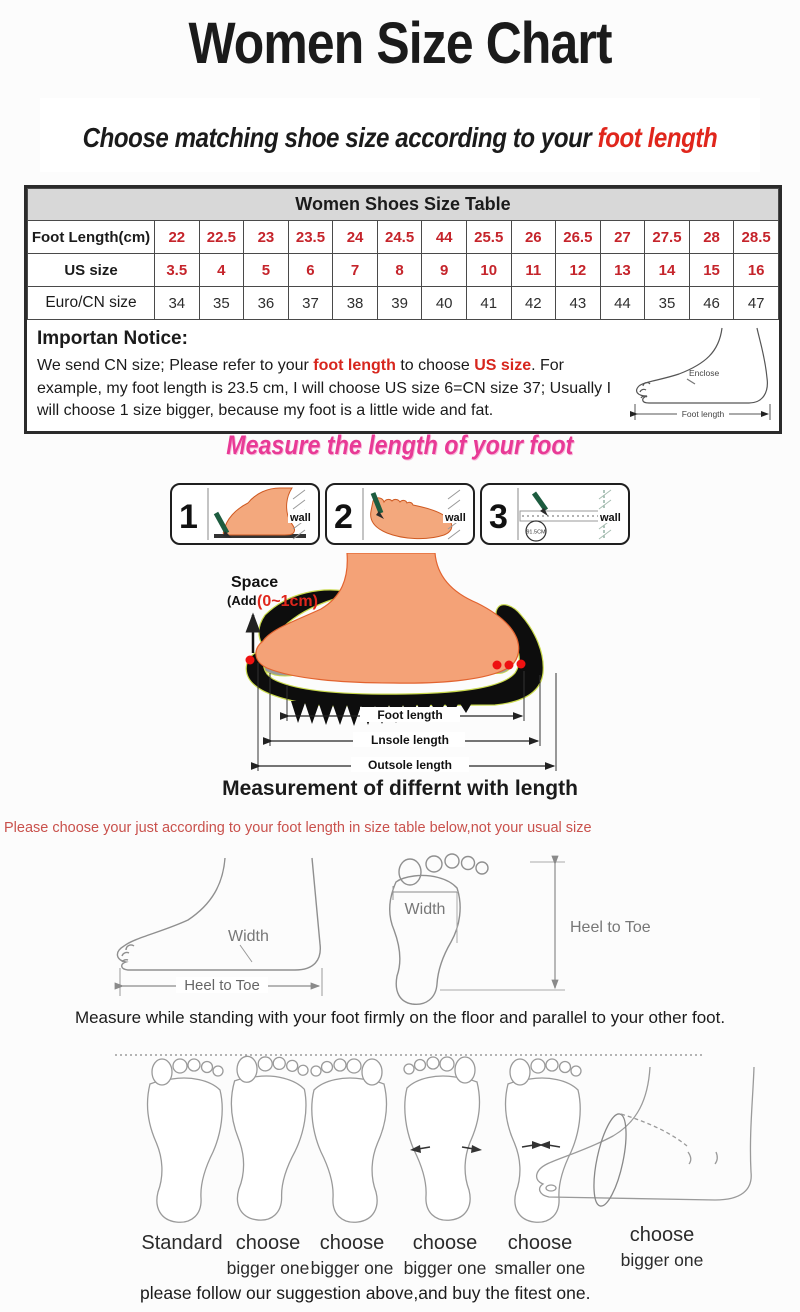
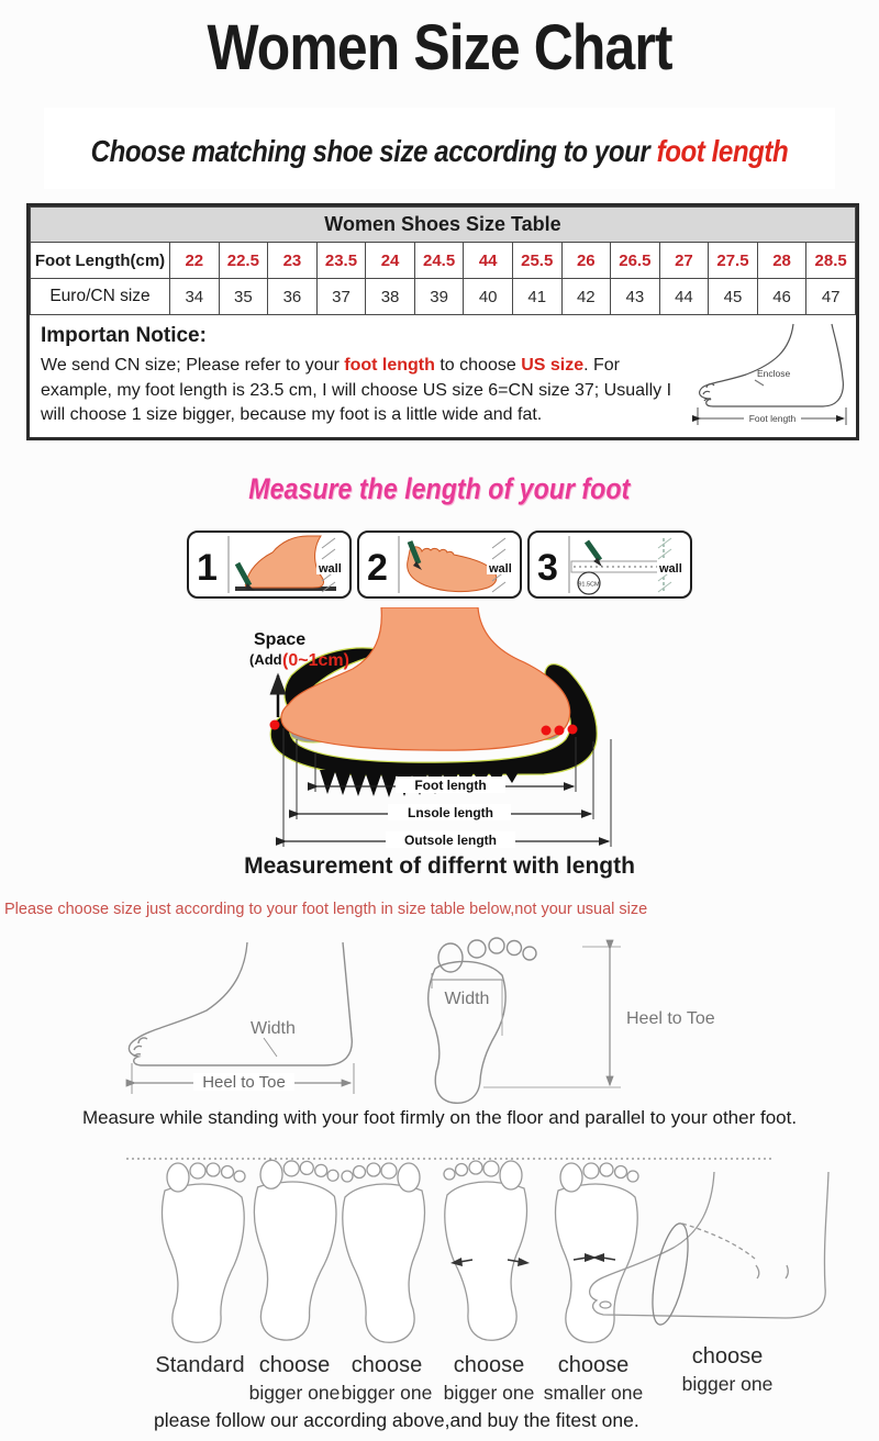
  Women Size Chart
  Choose matching shoe size according to your foot length
  Women Shoes Size Table
  Foot Length(cm)	22	22.5	23	23.5	24	24.5	44	25.5	26	26.5	27	27.5	28	28.5
- US size	3.5	4	5	6	7	8	9	10	11	12	13	14	15	16
- Euro/CN size	34	35	36	37	38	39	40	41	42	43	44	35	46	47
+ Euro/CN size	34	35	36	37	38	39	40	41	42	43	44	45	46	47
  Importan Notice:
  We send CN size; Please refer to your foot length to choose US size. For example, my foot length is 23.5 cm, I will choose US size 6=CN size 37; Usually I will choose 1 size bigger, because my foot is a little wide and fat.
  Enclose
  Foot length
  Measure the length of your foot
  1
  wall
  2
  wall
  3
  wall
  Space
  (Add
  (0~1cm)
  Foot length
  Lnsole length
  Outsole length
  Measurement of differnt with length
- Please choose your just according to your foot length in size table below,not your usual size
+ Please choose size just according to your foot length in size table below,not your usual size
  Width
  Heel to Toe
  Width
  Heel to Toe
  Measure while standing with your foot firmly on the floor and parallel to your other foot.
  Standard
  choose
  bigger one
  choose
  bigger one
  choose
  bigger one
  choose
  smaller one
  choose
  bigger one
- please follow our suggestion above,and buy the fitest one.
+ please follow our according above,and buy the fitest one.
